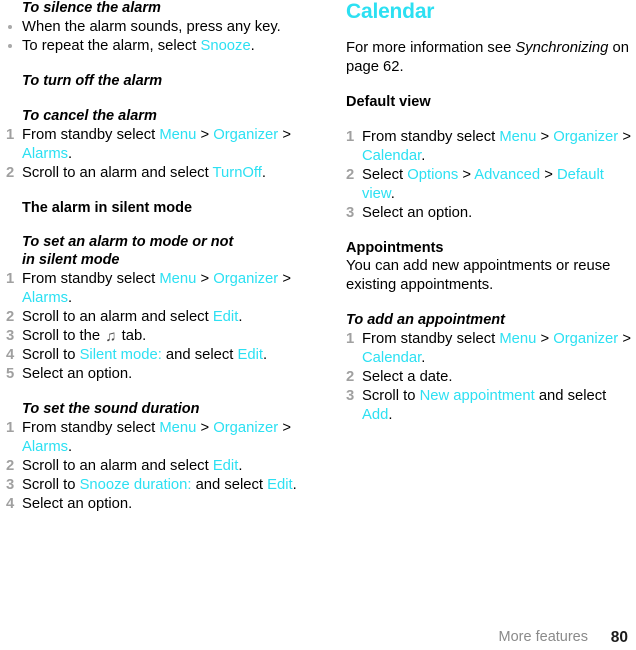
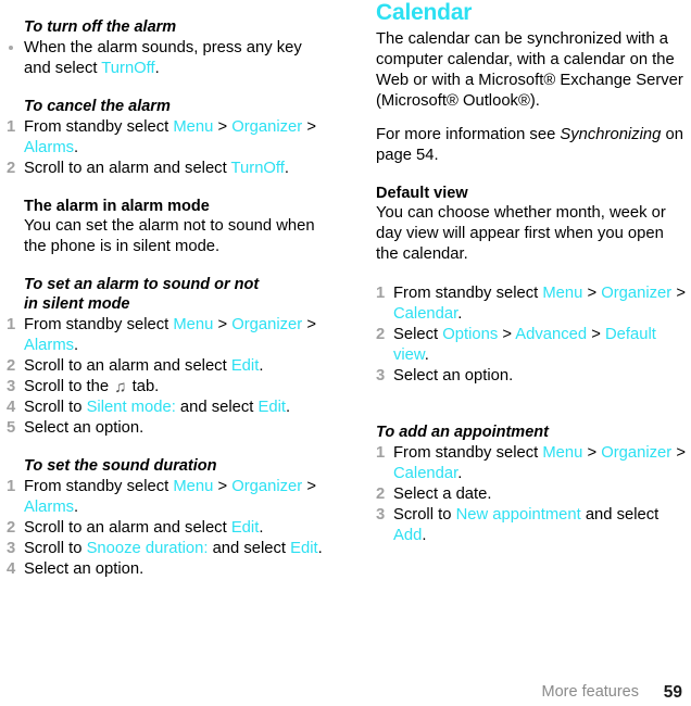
- To silence the alarm
- When the alarm sounds, press any key.
- To repeat the alarm, select Snooze.
  To turn off the alarm
+ When the alarm sounds, press any key and select TurnOff.
  To cancel the alarm
  1
  From standby select Menu > Organizer > Alarms.
  2
  Scroll to an alarm and select TurnOff.
- The alarm in silent mode
+ The alarm in alarm mode
+ You can set the alarm not to sound when the phone is in silent mode.
- To set an alarm to mode or not
+ To set an alarm to sound or not
  in silent mode
  1
  From standby select Menu > Organizer > Alarms.
  2
  Scroll to an alarm and select Edit.
  3
  Scroll to the ♫ tab.
  4
  Scroll to Silent mode: and select Edit.
  5
  Select an option.
  To set the sound duration
  1
  From standby select Menu > Organizer > Alarms.
  2
  Scroll to an alarm and select Edit.
  3
  Scroll to Snooze duration: and select Edit.
  4
  Select an option.
  Calendar
+ The calendar can be synchronized with a computer calendar, with a calendar on the Web or with a Microsoft® Exchange Server (Microsoft® Outlook®).
- For more information see Synchronizing on page 62.
+ For more information see Synchronizing on page 54.
  Default view
+ You can choose whether month, week or day view will appear first when you open the calendar.
  1
  From standby select Menu > Organizer > Calendar.
  2
  Select Options > Advanced > Default view.
  3
  Select an option.
- Appointments
- You can add new appointments or reuse existing appointments.
  To add an appointment
  1
  From standby select Menu > Organizer > Calendar.
  2
  Select a date.
  3
  Scroll to New appointment and select Add.
  More features
- 80
+ 59
